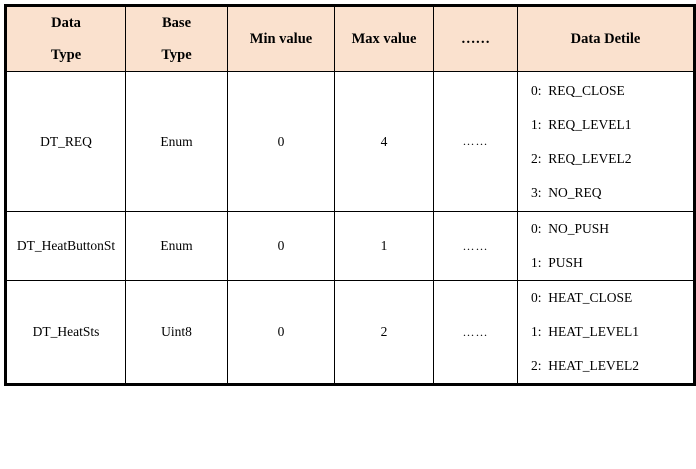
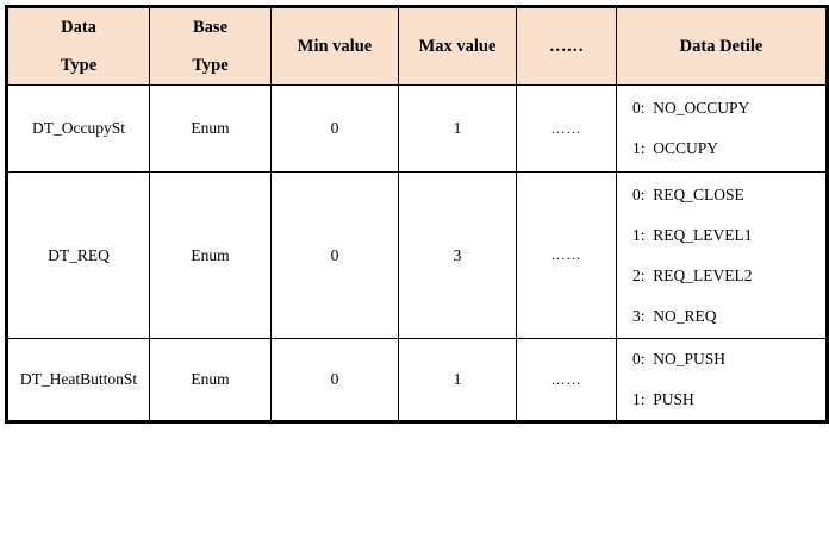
  Data Type	Base Type	Min value	Max value	……	Data Detile
+ DT_OccupySt	Enum	0	1	……	0: NO_OCCUPY 1: OCCUPY
- DT_REQ	Enum	0	4	……	0: REQ_CLOSE 1: REQ_LEVEL1 2: REQ_LEVEL2 3: NO_REQ
+ DT_REQ	Enum	0	3	……	0: REQ_CLOSE 1: REQ_LEVEL1 2: REQ_LEVEL2 3: NO_REQ
  DT_HeatButtonSt	Enum	0	1	……	0: NO_PUSH 1: PUSH
- DT_HeatSts	Uint8	0	2	……	0: HEAT_CLOSE 1: HEAT_LEVEL1 2: HEAT_LEVEL2
